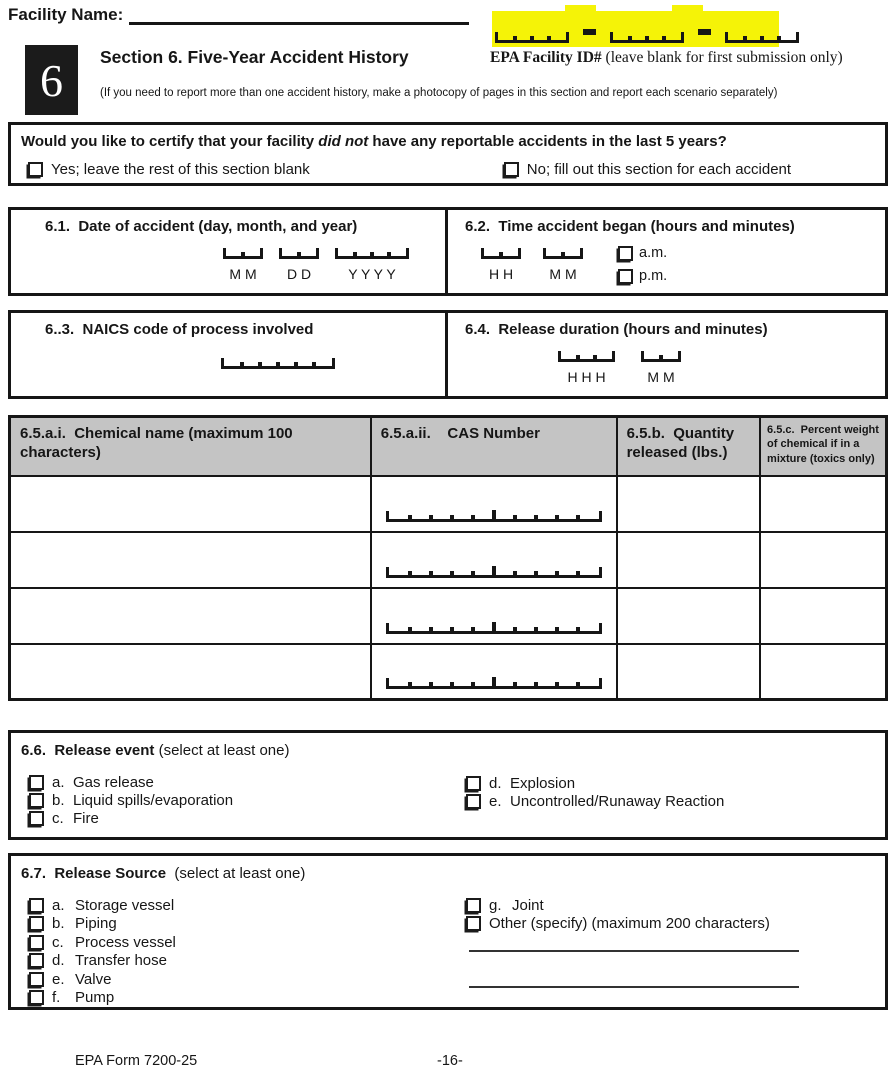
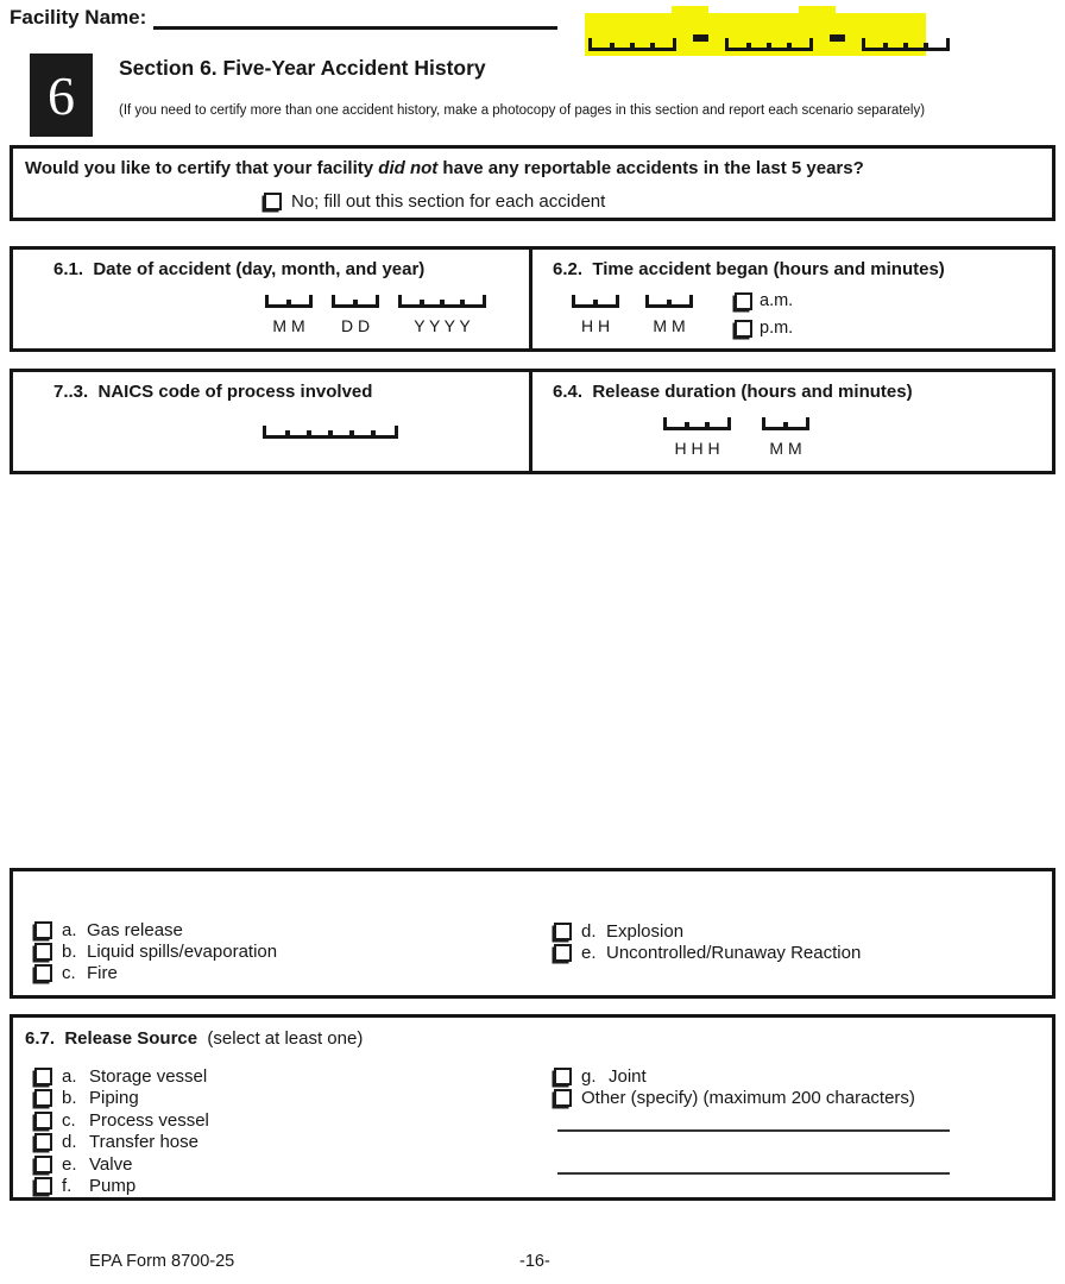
  Facility Name:
- EPA Facility ID# (leave blank for first submission only)
  6
  Section 6. Five-Year Accident History
- (If you need to report more than one accident history, make a photocopy of pages in this section and report each scenario separately)
+ (If you need to certify more than one accident history, make a photocopy of pages in this section and report each scenario separately)
  Would you like to certify that your facility did not have any reportable accidents in the last 5 years?
- Yes; leave the rest of this section blank
  No; fill out this section for each accident
  6.1. Date of accident (day, month, and year)
  M M
  D D
  Y Y Y Y
  6.2. Time accident began (hours and minutes)
  H H
  M M
  a.m.
  p.m.
- 6..3. NAICS code of process involved
+ 7..3. NAICS code of process involved
  6.4. Release duration (hours and minutes)
  H H H
  M M
- 6.5.a.i. Chemical name (maximum 100 characters)	6.5.a.ii. CAS Number	6.5.b. Quantity released (lbs.)	6.5.c. Percent weight of chemical if in a mixture (toxics only)
- 6.6. Release event (select at least one)
  a.
  Gas release
  b.
  Liquid spills/evaporation
  c.
  Fire
  d.
  Explosion
  e.
  Uncontrolled/Runaway Reaction
  6.7. Release Source (select at least one)
  a.
  Storage vessel
  b.
  Piping
  c.
  Process vessel
  d.
  Transfer hose
  e.
  Valve
  f.
  Pump
  g.
  Joint
  Other (specify) (maximum 200 characters)
- EPA Form 7200-25
+ EPA Form 8700-25
  -16-
